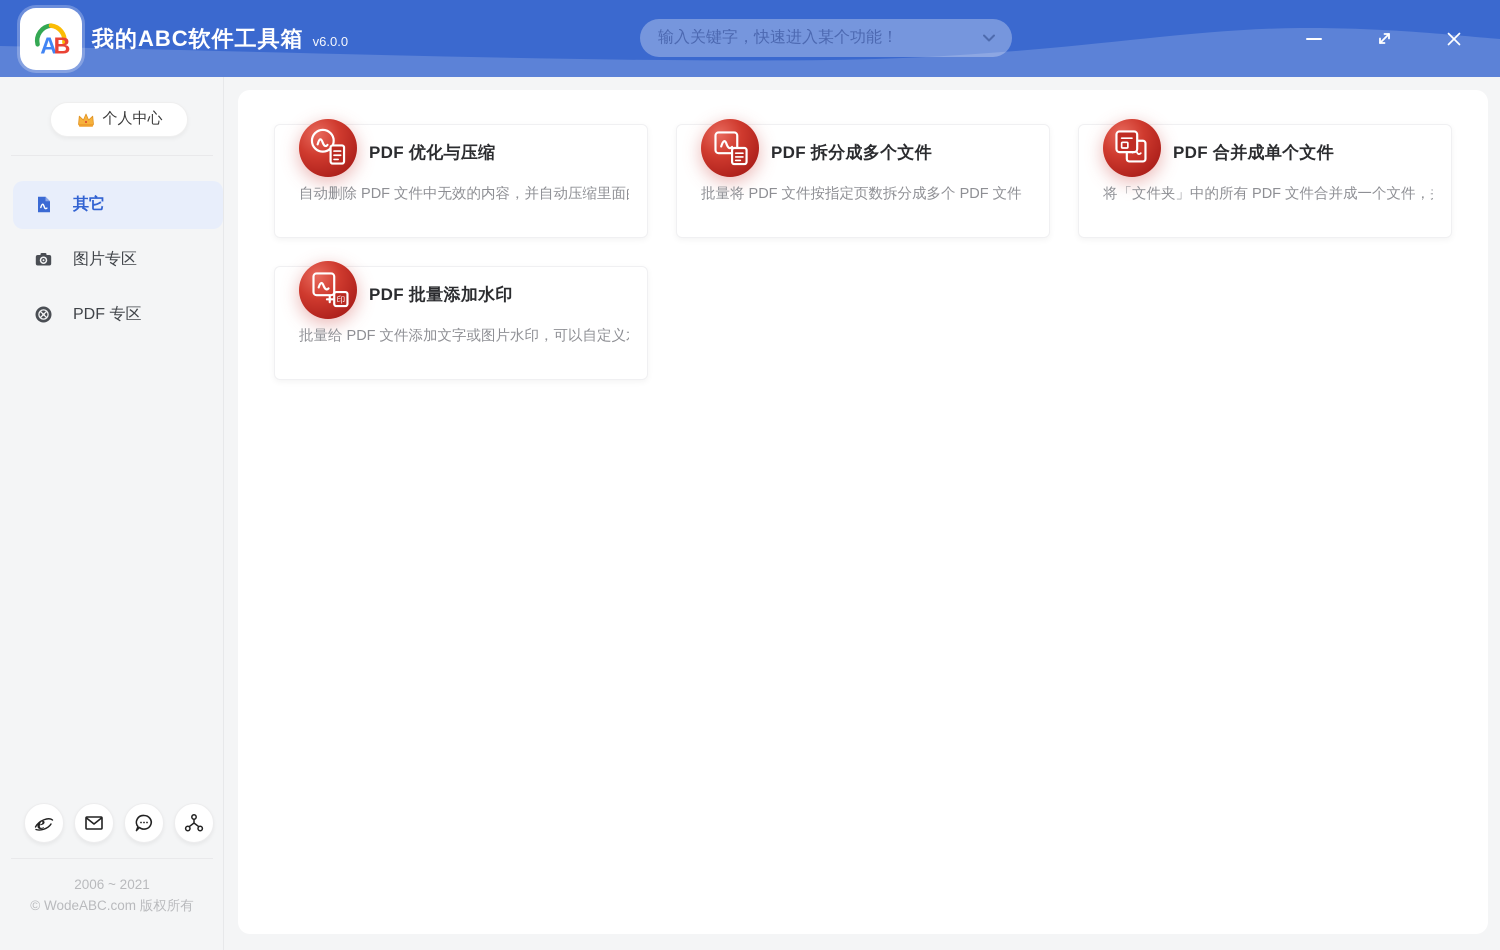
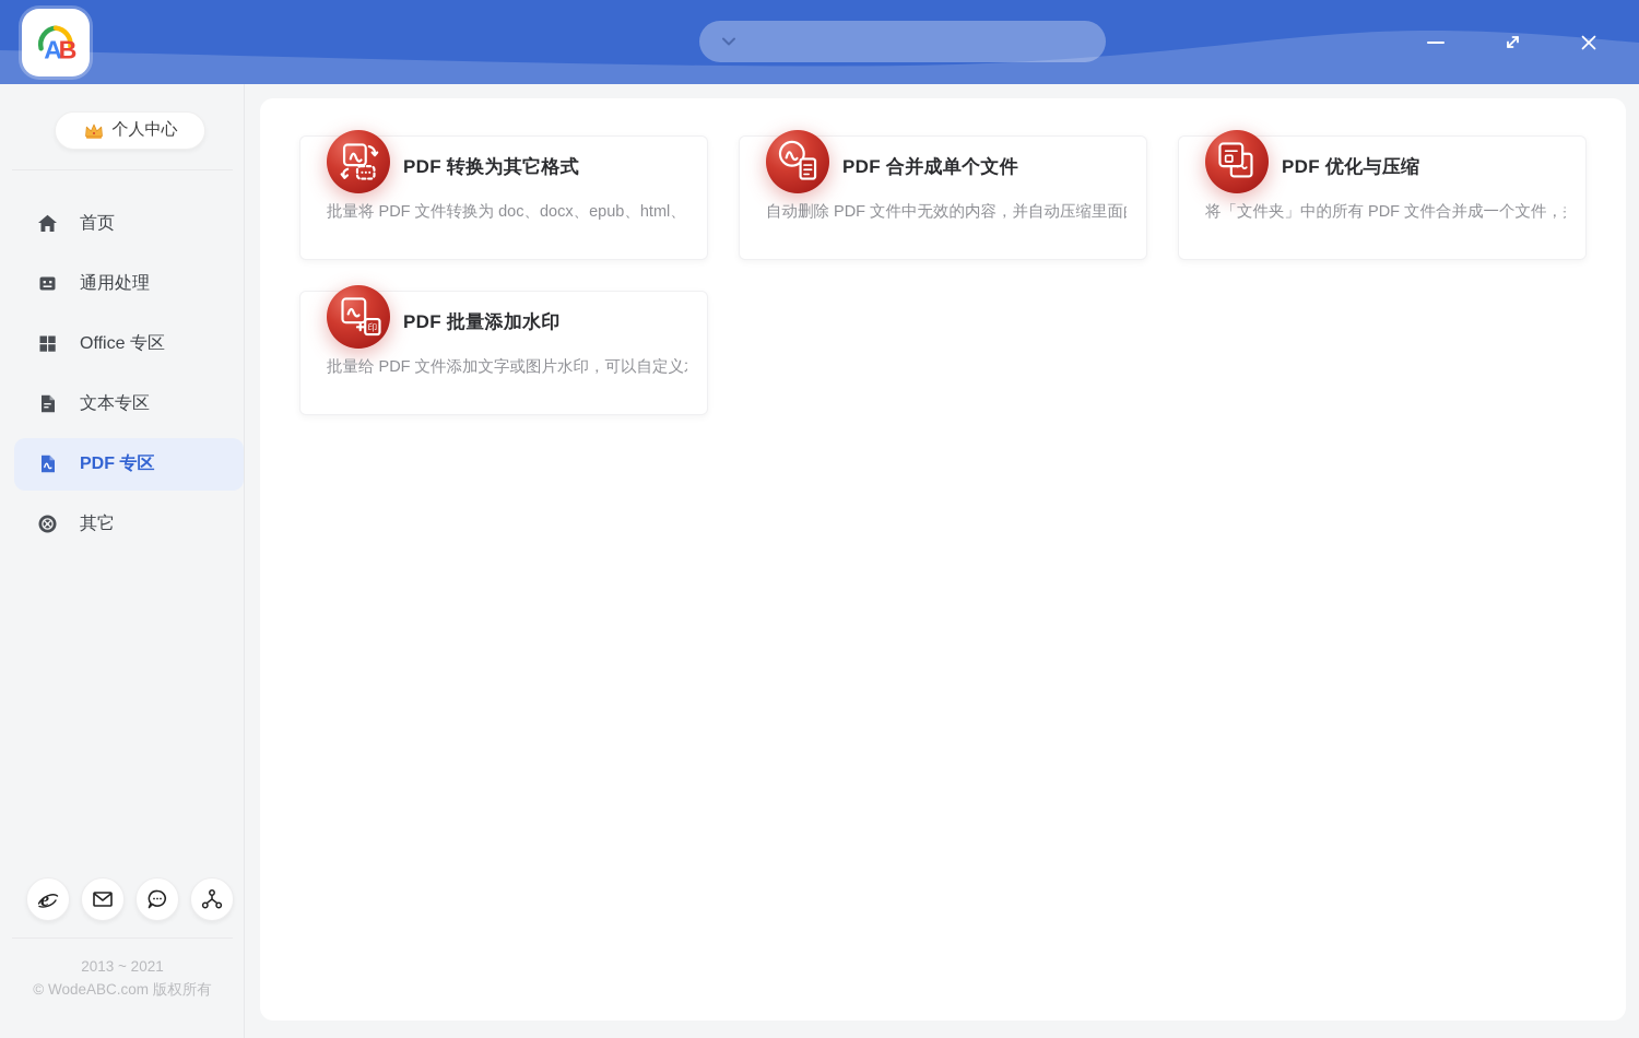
  A
  B
- 我的ABC软件工具箱
- v6.0.0
- 输入关键字，快速进入某个功能！
  个人中心
+ 首页
+ 通用处理
+ Office 专区
+ 文本专区
- 其它
+ PDF 专区
- 图片专区
- PDF 专区
+ 其它
  e
- 2006 ~ 2021
+ 2013 ~ 2021
  © WodeABC.com 版权所有
+ PDF 转换为其它格式
+ 批量将 PDF 文件转换为 doc、docx、epub、html、
- PDF 优化与压缩
+ PDF 合并成单个文件
  自动删除 PDF 文件中无效的内容，并自动压缩里面
- PDF 拆分成多个文件
- 批量将 PDF 文件按指定页数拆分成多个 PDF 文件
- PDF 合并成单个文件
+ PDF 优化与压缩
  将「文件夹」中的所有 PDF 文件合并成一个文件，
  印
  PDF 批量添加水印
  批量给 PDF 文件添加文字或图片水印，可以自定义
